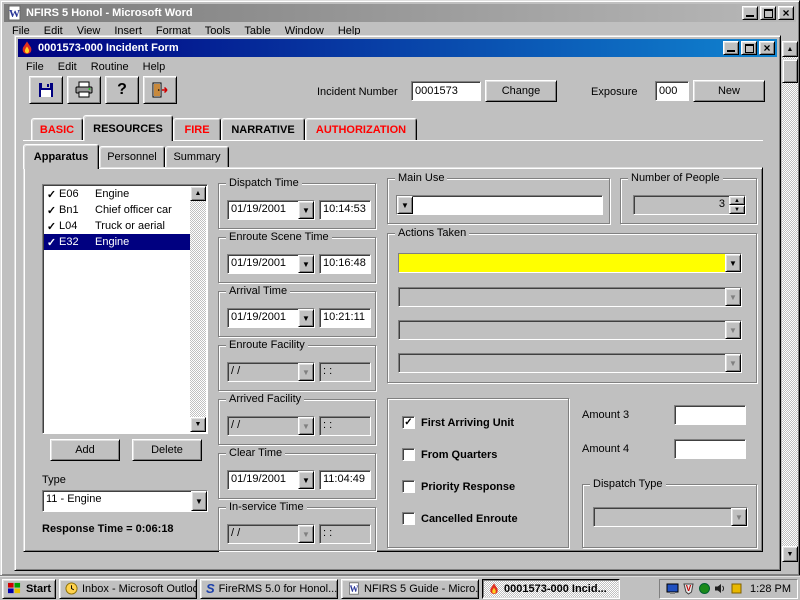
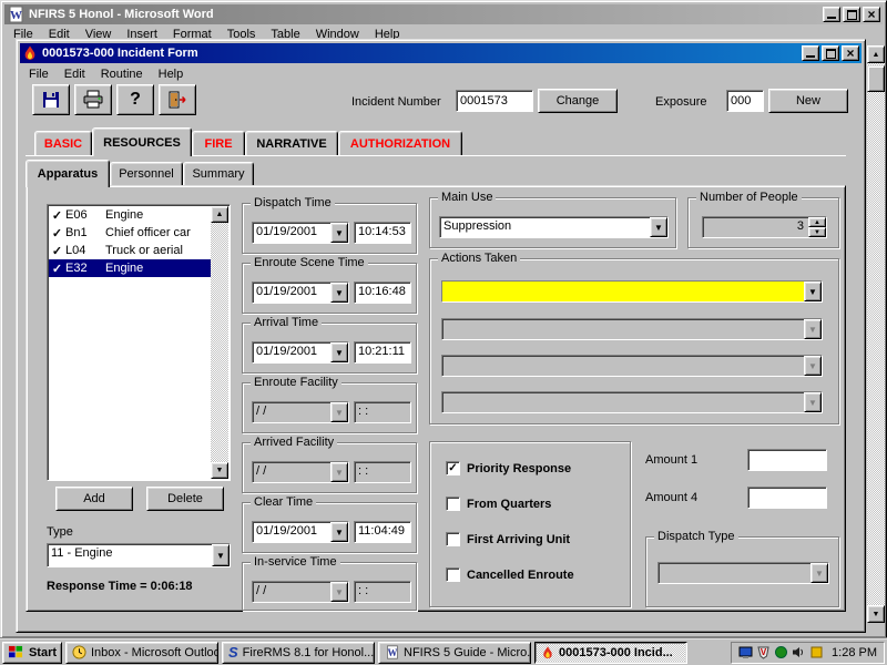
  W
  NFIRS 5 Honol - Microsoft Word
  ×
  File
  Edit
  View
  Insert
  Format
  Tools
  Table
  Window
  Help
  0001573-000 Incident Form
  ×
  File
  Edit
  Routine
  Help
  ?
  Incident Number
  0001573
  Change
  Exposure
  000
  New
  BASIC
  RESOURCES
  FIRE
  NARRATIVE
  AUTHORIZATION
  Apparatus
  Personnel
  Summary
  ✓
  E06
  Engine
  ✓
  Bn1
  Chief officer car
  ✓
  L04
  Truck or aerial
  ✓
  E32
  Engine
  Add
  Delete
  Type
  11 - Engine
  ▼
  Response Time = 0:06:18
  Dispatch Time
  01/19/2001
  ▼
  10:14:53
  Enroute Scene Time
  01/19/2001
  ▼
  10:16:48
  Arrival Time
  01/19/2001
  ▼
  10:21:11
  Enroute Facility
  / /
  ▼
  : :
  Arrived Facility
  / /
  ▼
  : :
  Clear Time
  01/19/2001
  ▼
  11:04:49
  In-service Time
  / /
  ▼
  : :
  Main Use
+ Suppression
  ▼
  Number of People
  3
  Actions Taken
  ▼
  ▼
  ▼
  ▼
  ✓
- First Arriving Unit
+ Priority Response
  From Quarters
- Priority Response
+ First Arriving Unit
  Cancelled Enroute
- Amount 3
+ Amount 1
  Amount 4
  Dispatch Type
  ▼
  Start
  Inbox - Microsoft Outloo
  S
- FireRMS 5.0 for Honol...
+ FireRMS 8.1 for Honol...
  W
  NFIRS 5 Guide - Micro.
  0001573-000 Incid...
  V
  1:28 PM
